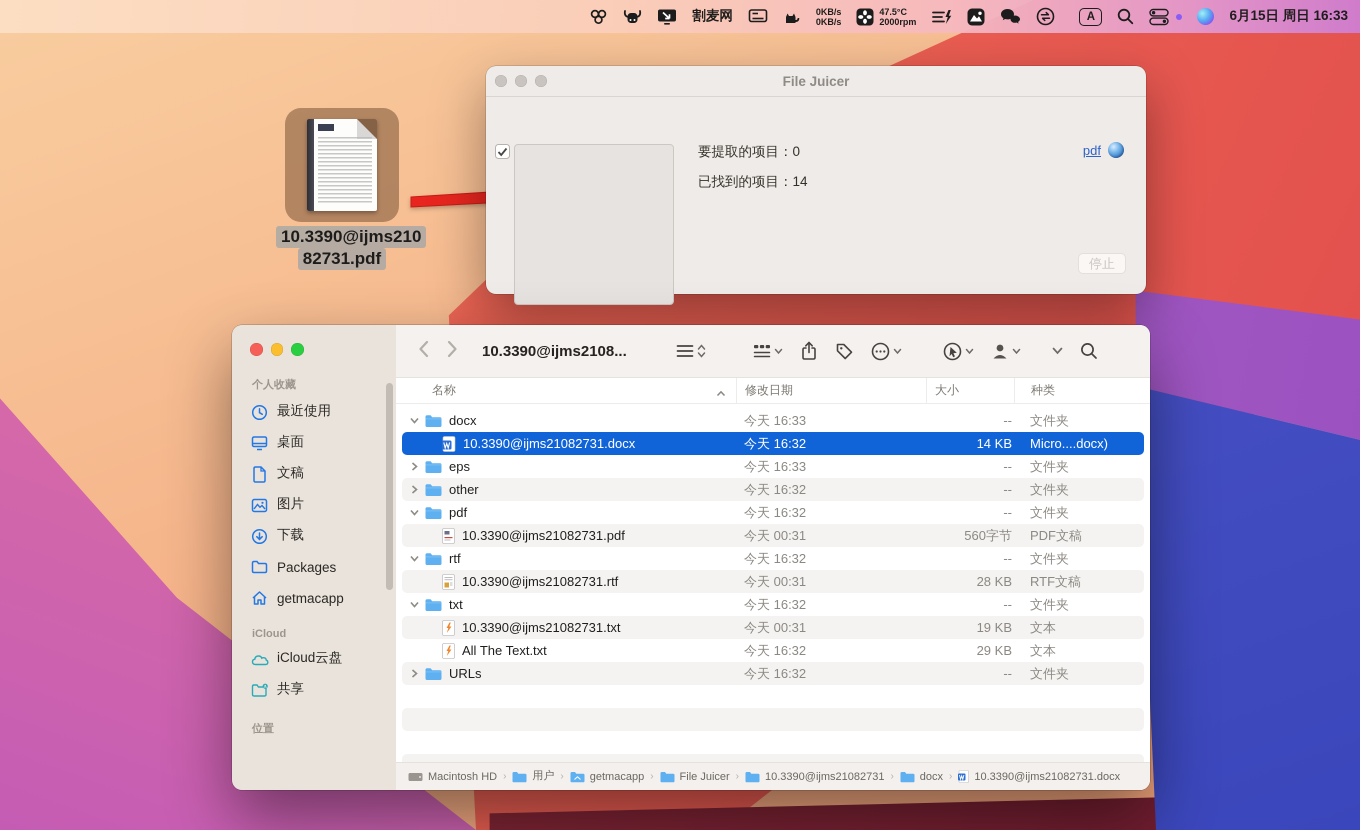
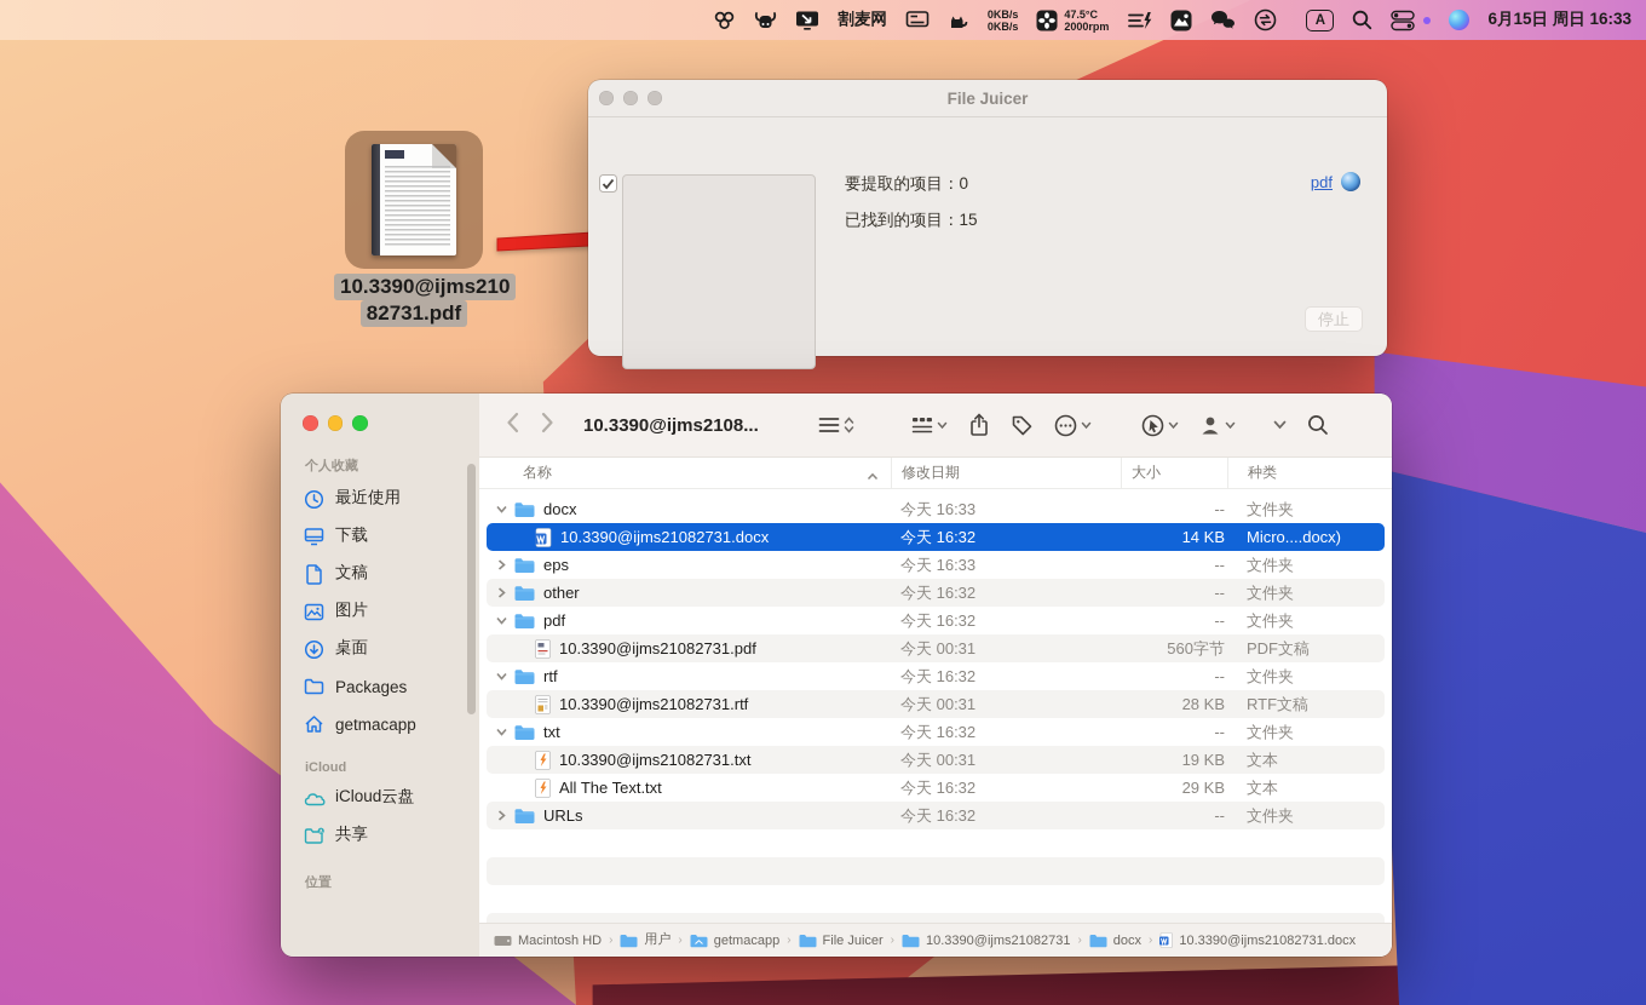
  割麦网
  0KB/s
  0KB/s
  47.5°C
  2000rpm
  A
  6月15日 周日 16:33
  10.3390@ijms210
  82731.pdf
  File Juicer
  要提取的项目：0
- 已找到的项目：14
+ 已找到的项目：15
  pdf
  停止
  个人收藏
  最近使用
- 桌面
+ 下载
  文稿
  图片
- 下载
+ 桌面
  Packages
  getmacapp
  iCloud
  iCloud云盘
  共享
  位置
  10.3390@ijms2108...
  名称
  修改日期
  大小
  种类
  docx
  今天 16:33
  --
  文件夹
  10.3390@ijms21082731.docx
  今天 16:32
  14 KB
  Micro....docx)
  eps
  今天 16:33
  --
  文件夹
  other
  今天 16:32
  --
  文件夹
  pdf
  今天 16:32
  --
  文件夹
  10.3390@ijms21082731.pdf
  今天 00:31
  560字节
  PDF文稿
  rtf
  今天 16:32
  --
  文件夹
  10.3390@ijms21082731.rtf
  今天 00:31
  28 KB
  RTF文稿
  txt
  今天 16:32
  --
  文件夹
  10.3390@ijms21082731.txt
  今天 00:31
  19 KB
  文本
  All The Text.txt
  今天 16:32
  29 KB
  文本
  URLs
  今天 16:32
  --
  文件夹
  Macintosh HD
  ›
  用户
  ›
  getmacapp
  ›
  File Juicer
  ›
  10.3390@ijms21082731
  ›
  docx
  ›
  10.3390@ijms21082731.docx
